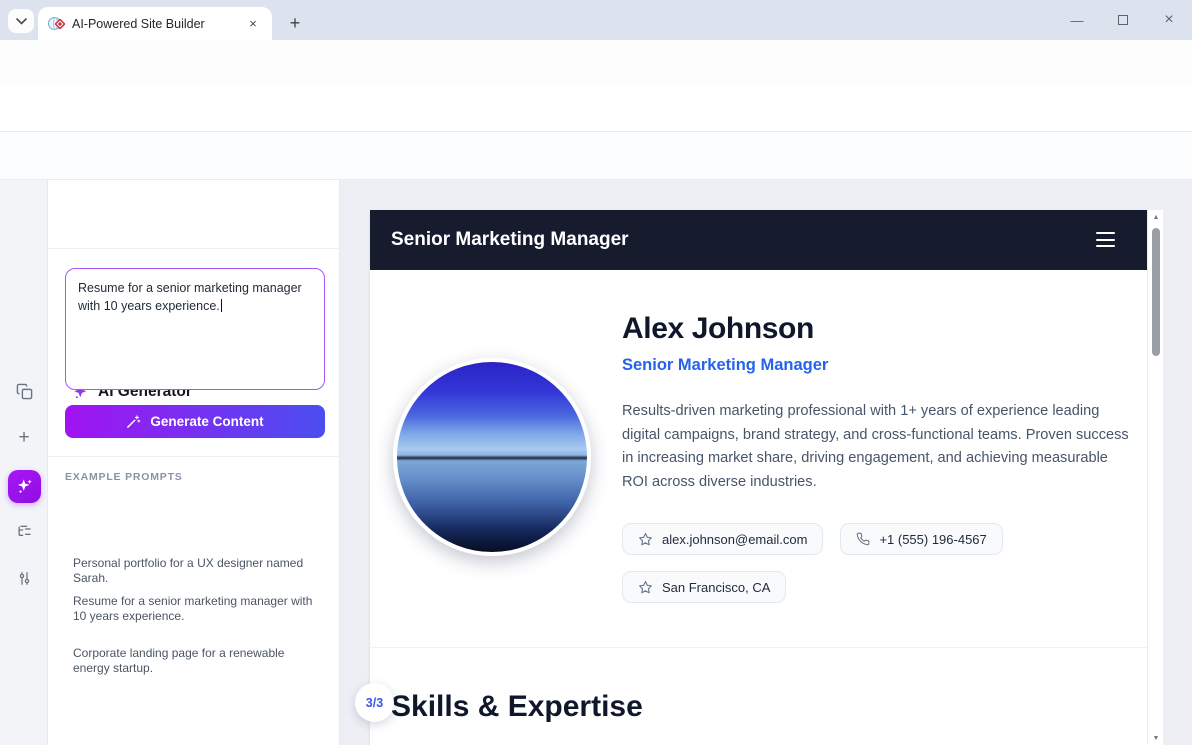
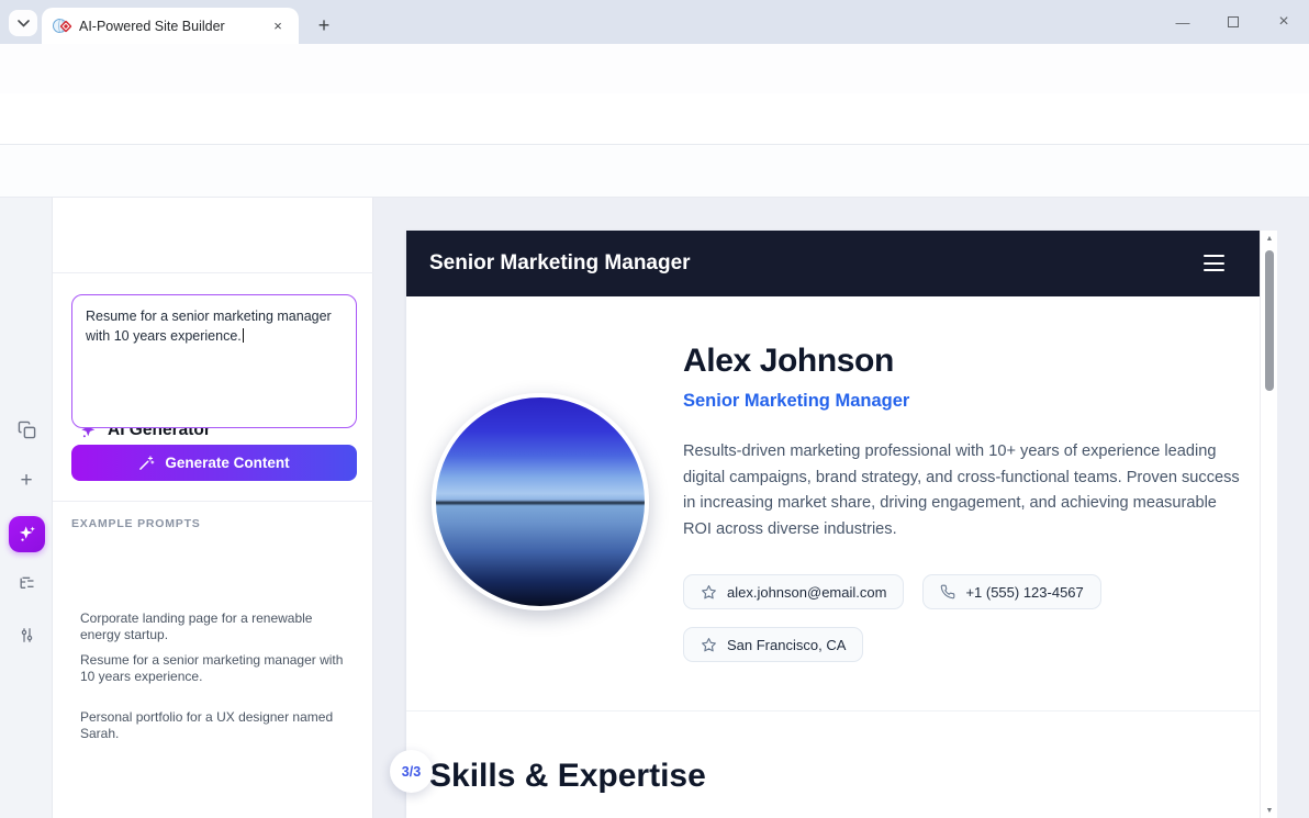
  AI-Powered Site Builder
  ×
  +
  —
  ×
  +
  AI Generator
  Resume for a senior marketing manager with 10 years experience.
  Generate Content
  EXAMPLE PROMPTS
- Personal portfolio for a UX designer named Sarah.
+ Corporate landing page for a renewable energy startup.
  Resume for a senior marketing manager with 10 years experience.
- Corporate landing page for a renewable energy startup.
+ Personal portfolio for a UX designer named Sarah.
  Senior Marketing Manager
  Alex Johnson
  Senior Marketing Manager
- Results-driven marketing professional with 1+ years of experience leading digital campaigns, brand strategy, and cross-functional teams. Proven success in increasing market share, driving engagement, and achieving measurable ROI across diverse industries.
+ Results-driven marketing professional with 10+ years of experience leading digital campaigns, brand strategy, and cross-functional teams. Proven success in increasing market share, driving engagement, and achieving measurable ROI across diverse industries.
  alex.johnson@email.com
- +1 (555) 196-4567
+ +1 (555) 123-4567
  San Francisco, CA
  Skills & Expertise
  3/3
